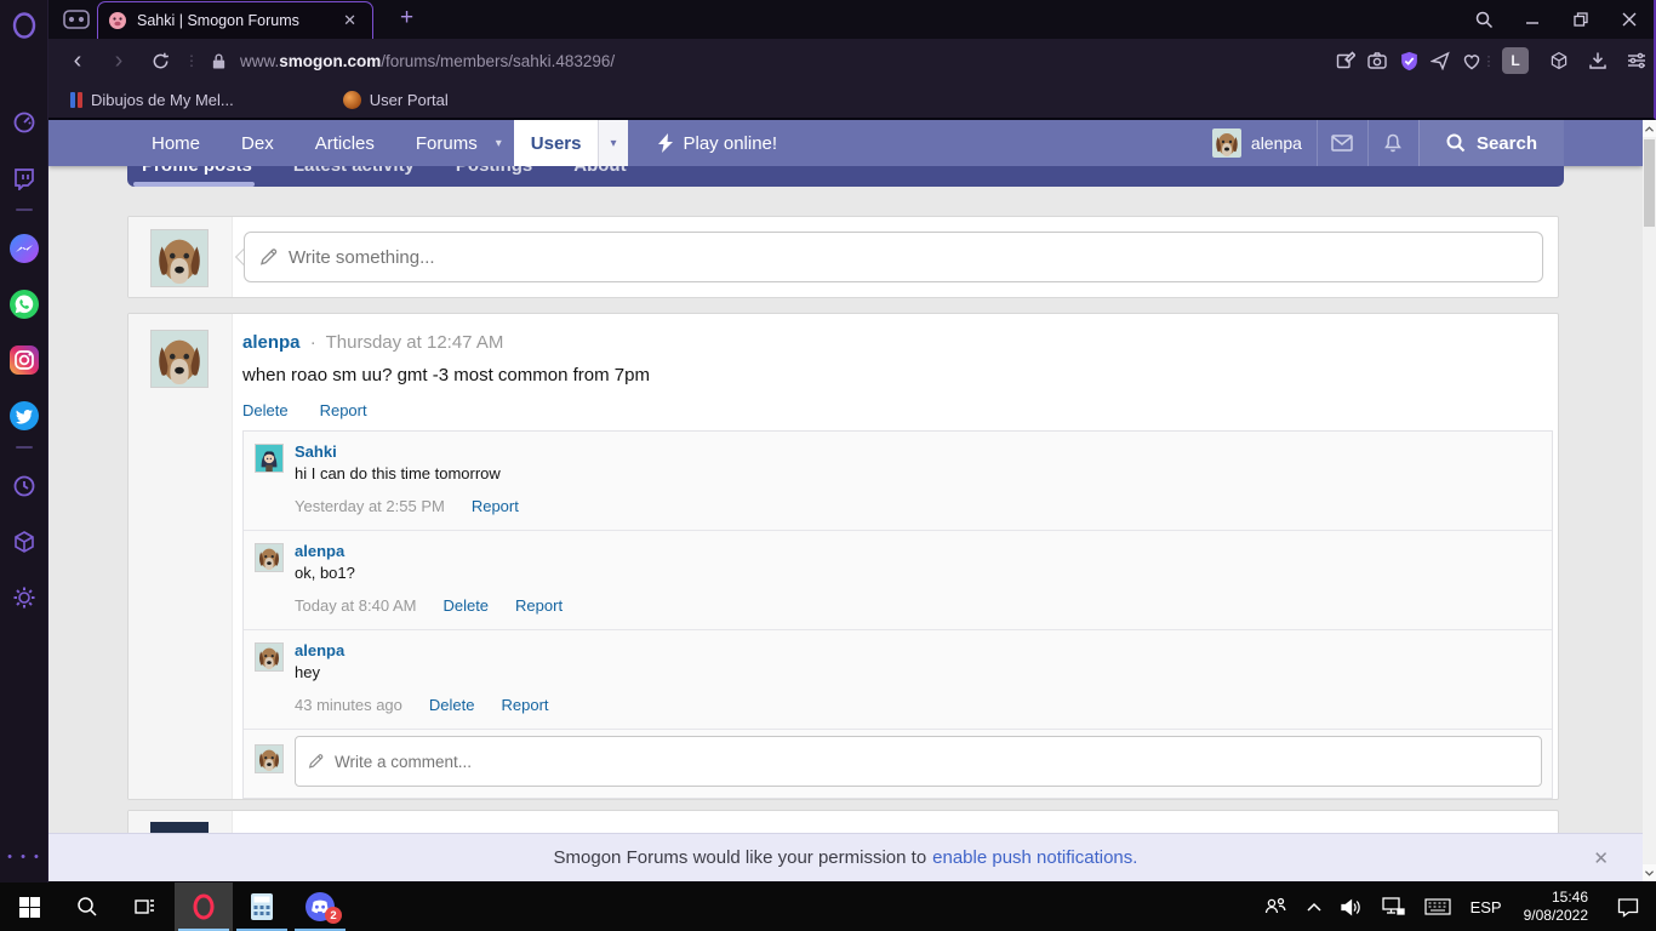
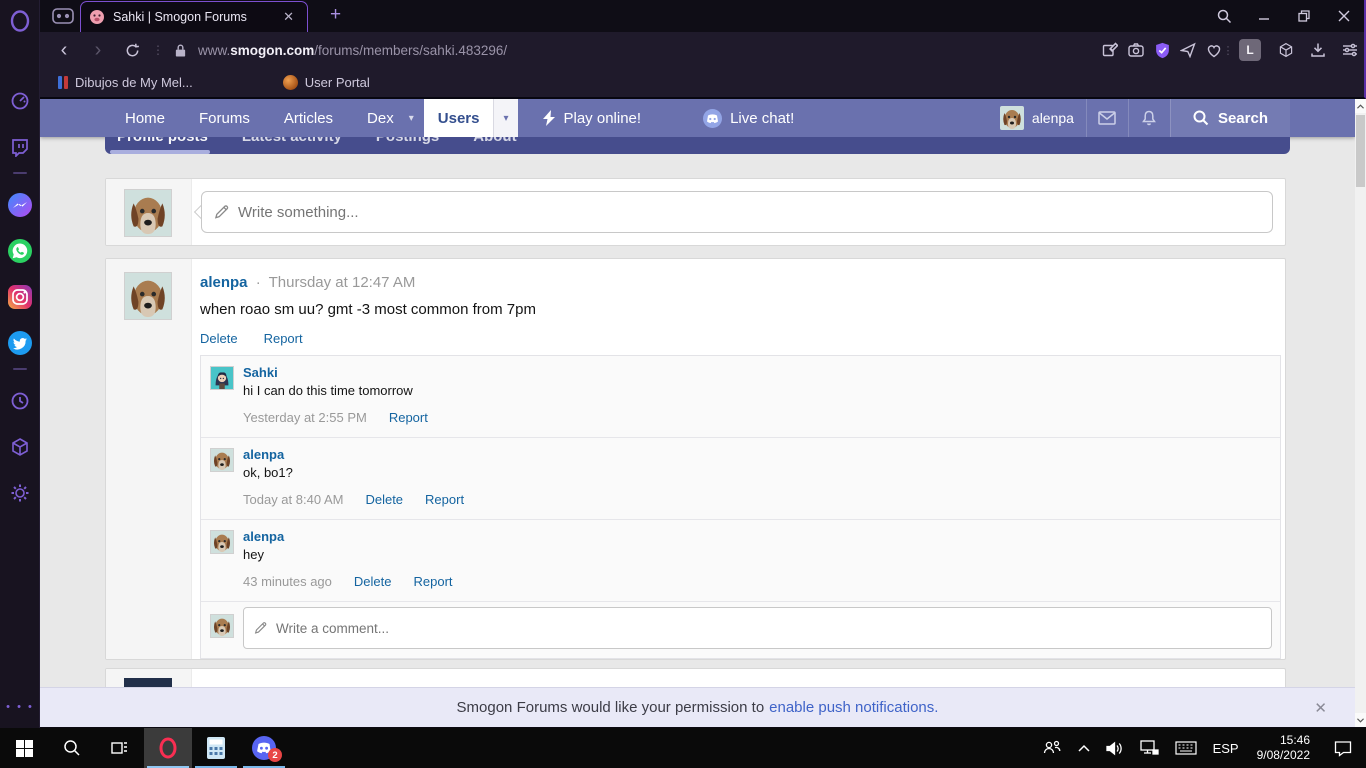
  • • •
  Sahki | Smogon Forums
  ✕
  +
  ‹
  ›
  ⋮
  www.
  smogon.com
  /forums/members/sahki.483296/
  ⋮
  L
  Dibujos de My Mel...
  User Portal
  Home
- Dex
+ Forums
  Articles
- Forums
+ Dex
  ▾
  Users
  ▾
  Play online!
+ Live chat!
  alenpa
  Search
  Profile posts
  Latest activity
  Postings
  About
  Write something...
  alenpa · Thursday at 12:47 AM
  when roao sm uu? gmt -3 most common from 7pm
  Delete
  Report
  Sahki
  hi I can do this time tomorrow
  Yesterday at 2:55 PM
  Report
  alenpa
  ok, bo1?
  Today at 8:40 AM
  Delete
  Report
  alenpa
  hey
  43 minutes ago
  Delete
  Report
  Write a comment...
  Smogon Forums would like your permission to
  enable push notifications.
  ✕
  2
  ESP
  15:46
  9/08/2022
